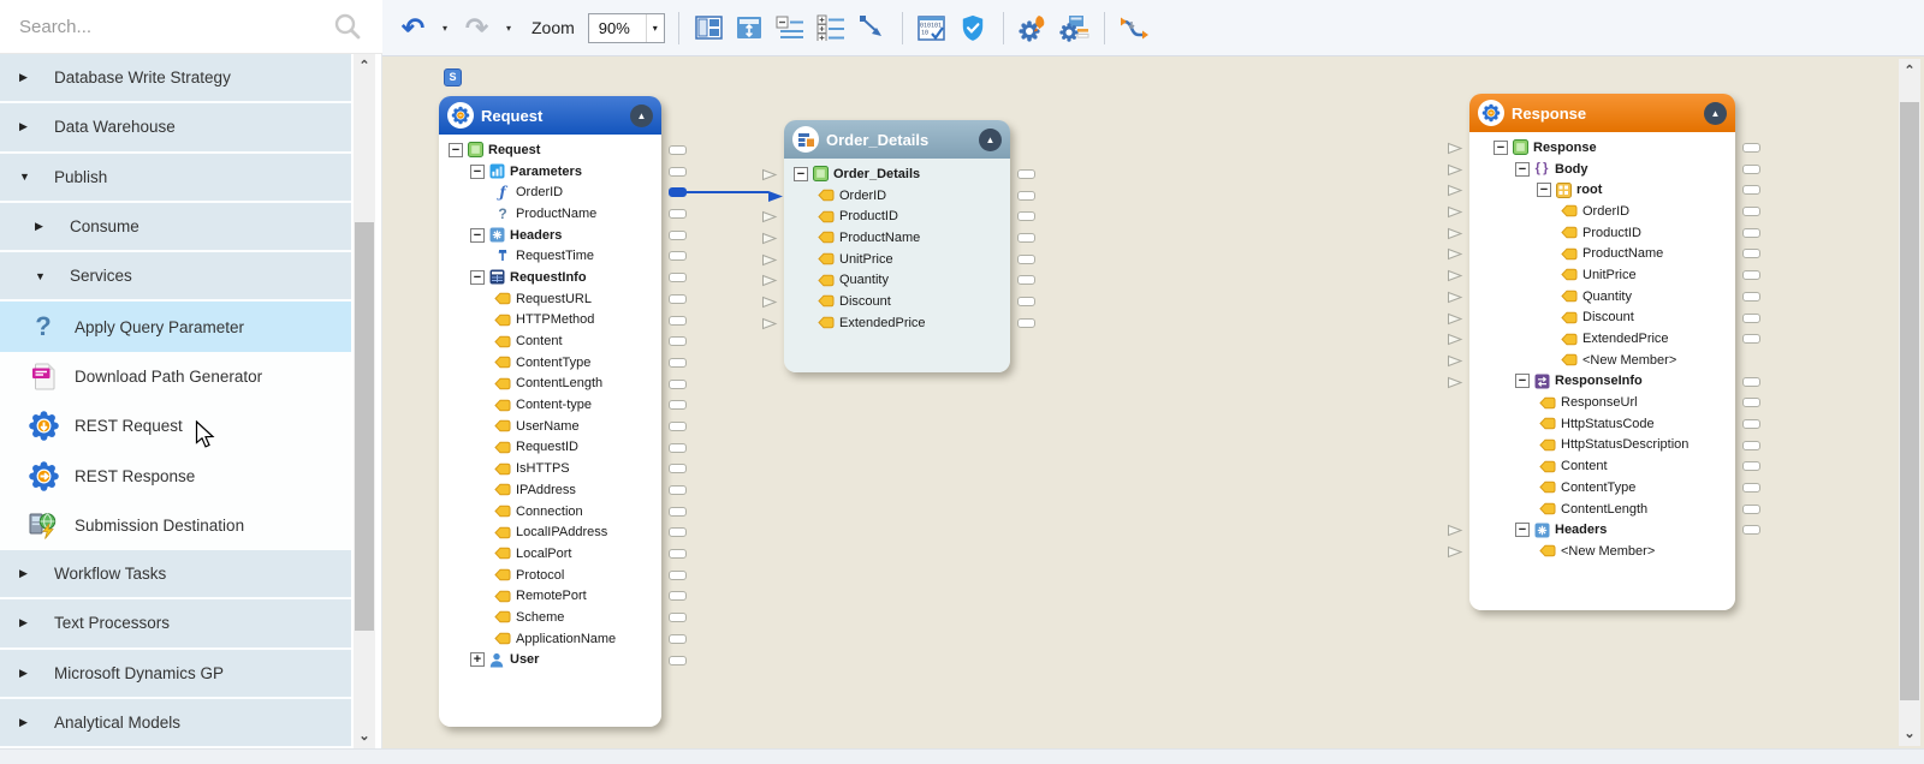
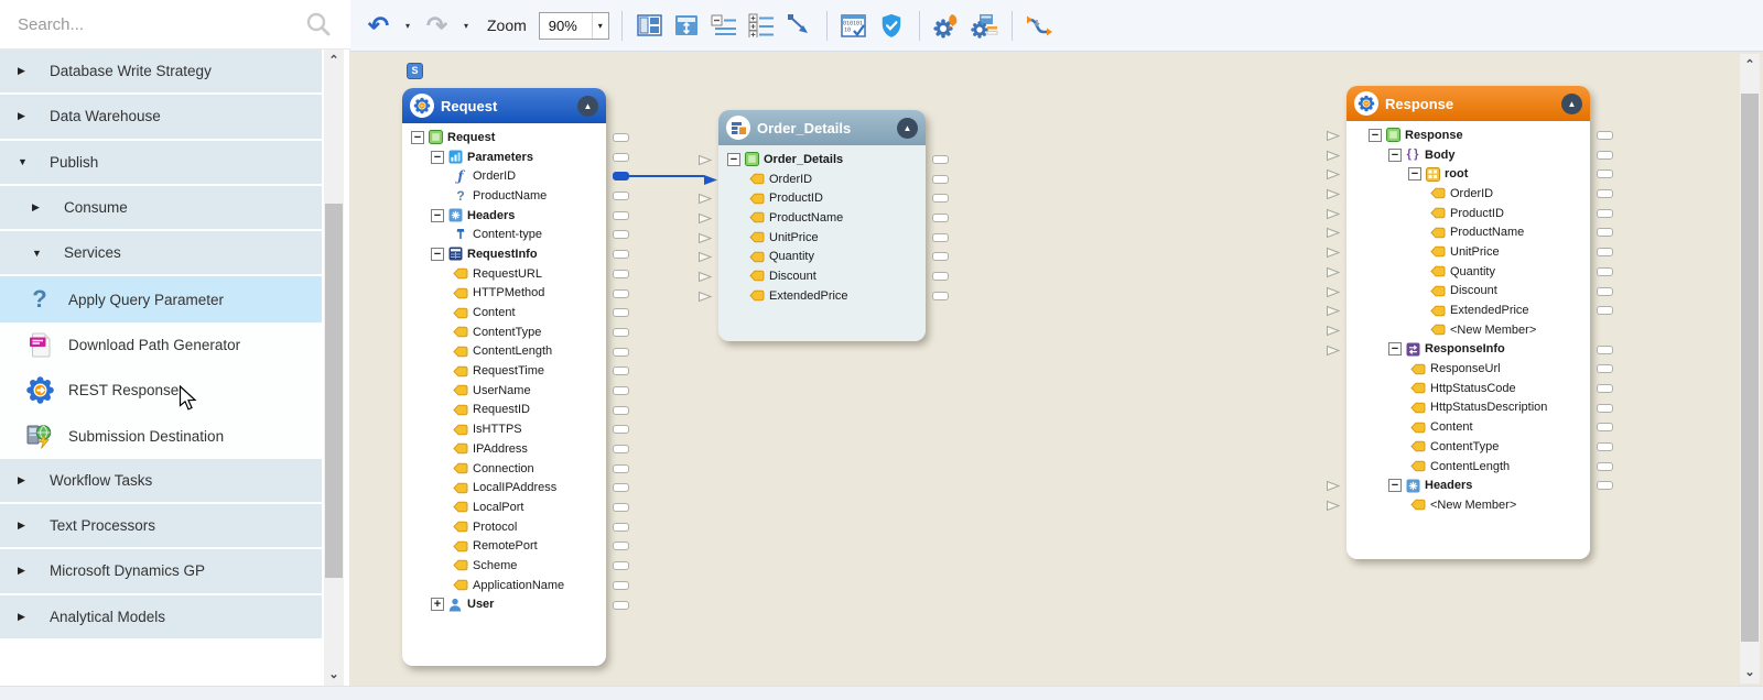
  Search...
  ▶
  Database Write Strategy
  ▶
  Data Warehouse
  ▼
  Publish
  ▶
  Consume
  ▼
  Services
  ?
  Apply Query Parameter
  Download Path Generator
- REST Request
  REST Response
  Submission Destination
  ▶
  Workflow Tasks
  ▶
  Text Processors
  ▶
  Microsoft Dynamics GP
  ▶
  Analytical Models
  ⌃
  ⌄
  ↶
  ▾
  ↷
  ▾
  Zoom
  90%
  ▾
  S
  Request
  ▲
  −
  Request
  −
  Parameters
  ƒ
  OrderID
  ?
  ProductName
  −
  Headers
  T
- RequestTime
+ Content-type
  −
  RequestInfo
  RequestURL
  HTTPMethod
  Content
  ContentType
  ContentLength
- Content-type
+ RequestTime
  UserName
  RequestID
  IsHTTPS
  IPAddress
  Connection
  LocalIPAddress
  LocalPort
  Protocol
  RemotePort
  Scheme
  ApplicationName
  +
  User
  Order_Details
  ▲
  −
  Order_Details
  OrderID
  ProductID
  ProductName
  UnitPrice
  Quantity
  Discount
  ExtendedPrice
  Response
  ▲
  −
  Response
  −
  { }
  Body
  −
  root
  OrderID
  ProductID
  ProductName
  UnitPrice
  Quantity
  Discount
  ExtendedPrice
  <New Member>
  −
  ResponseInfo
  ResponseUrl
  HttpStatusCode
  HttpStatusDescription
  Content
  ContentType
  ContentLength
  −
  Headers
  <New Member>
  ⌃
  ⌄
